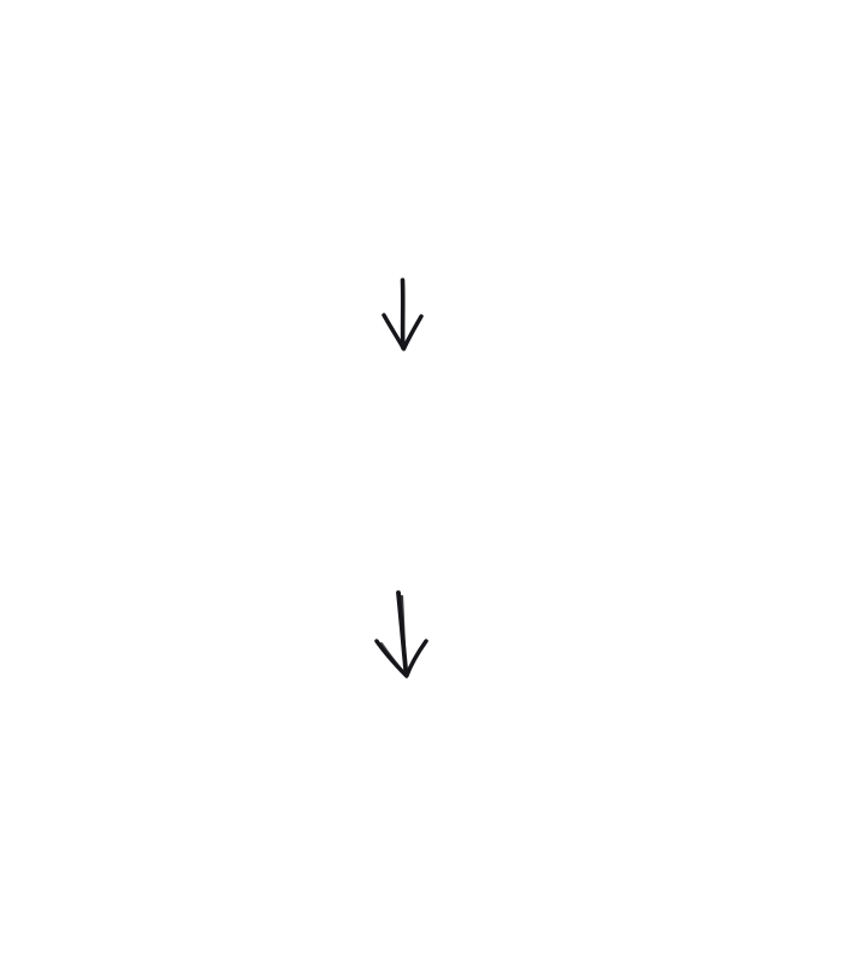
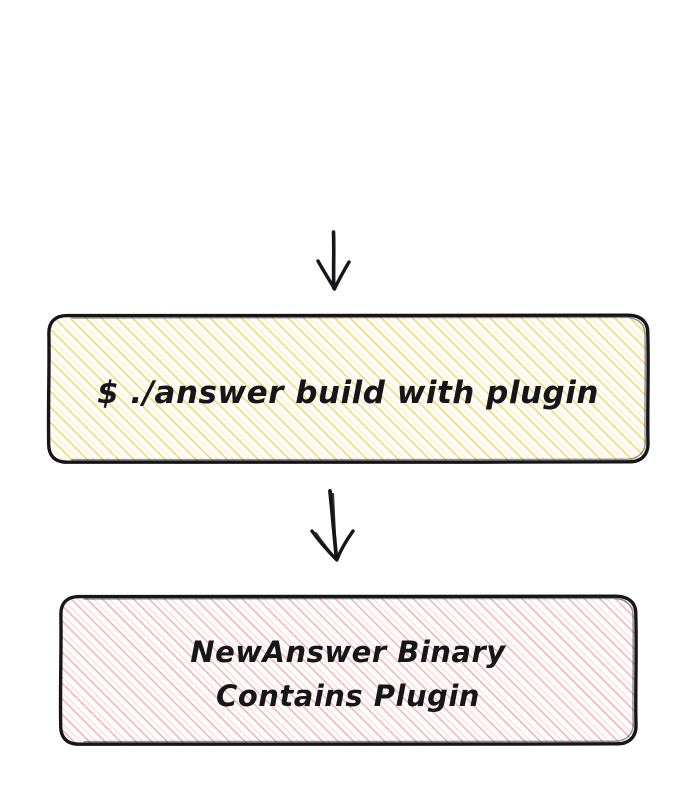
+ $ ./answer build with plugin
+ NewAnswer Binary
+ Contains Plugin
